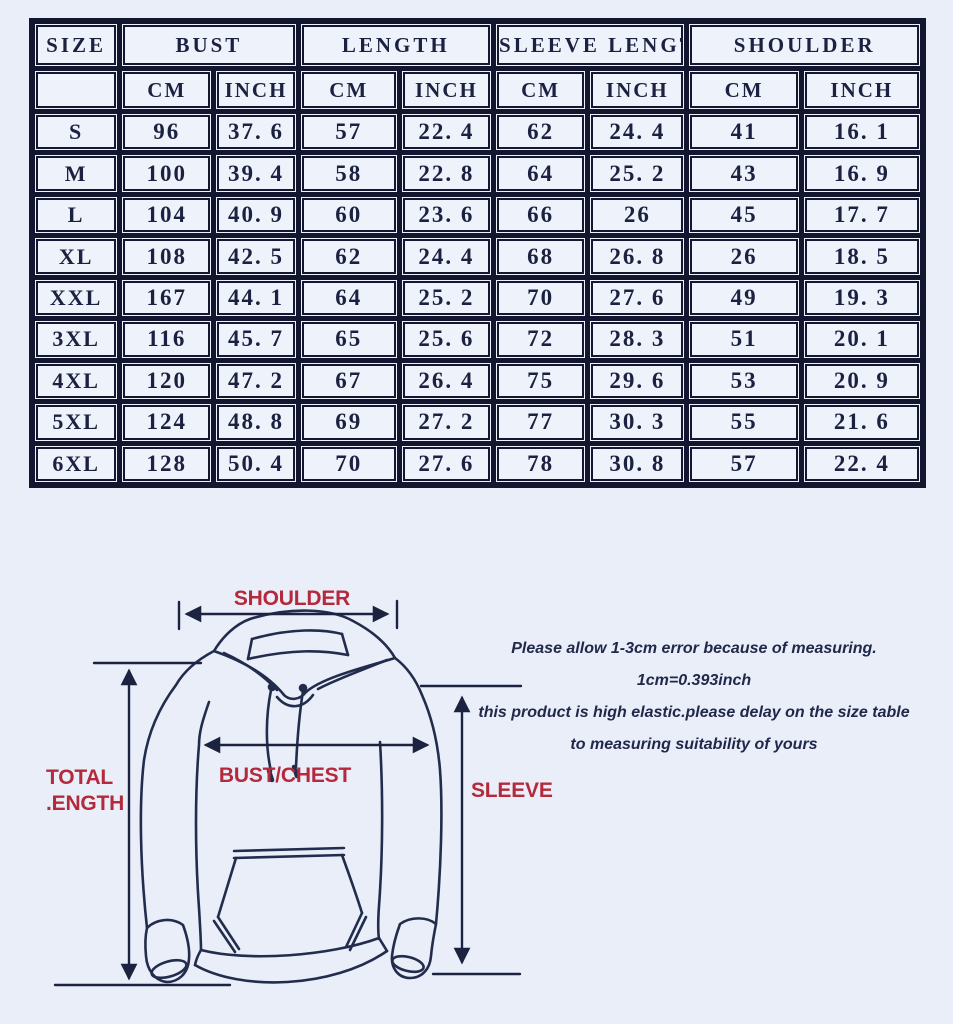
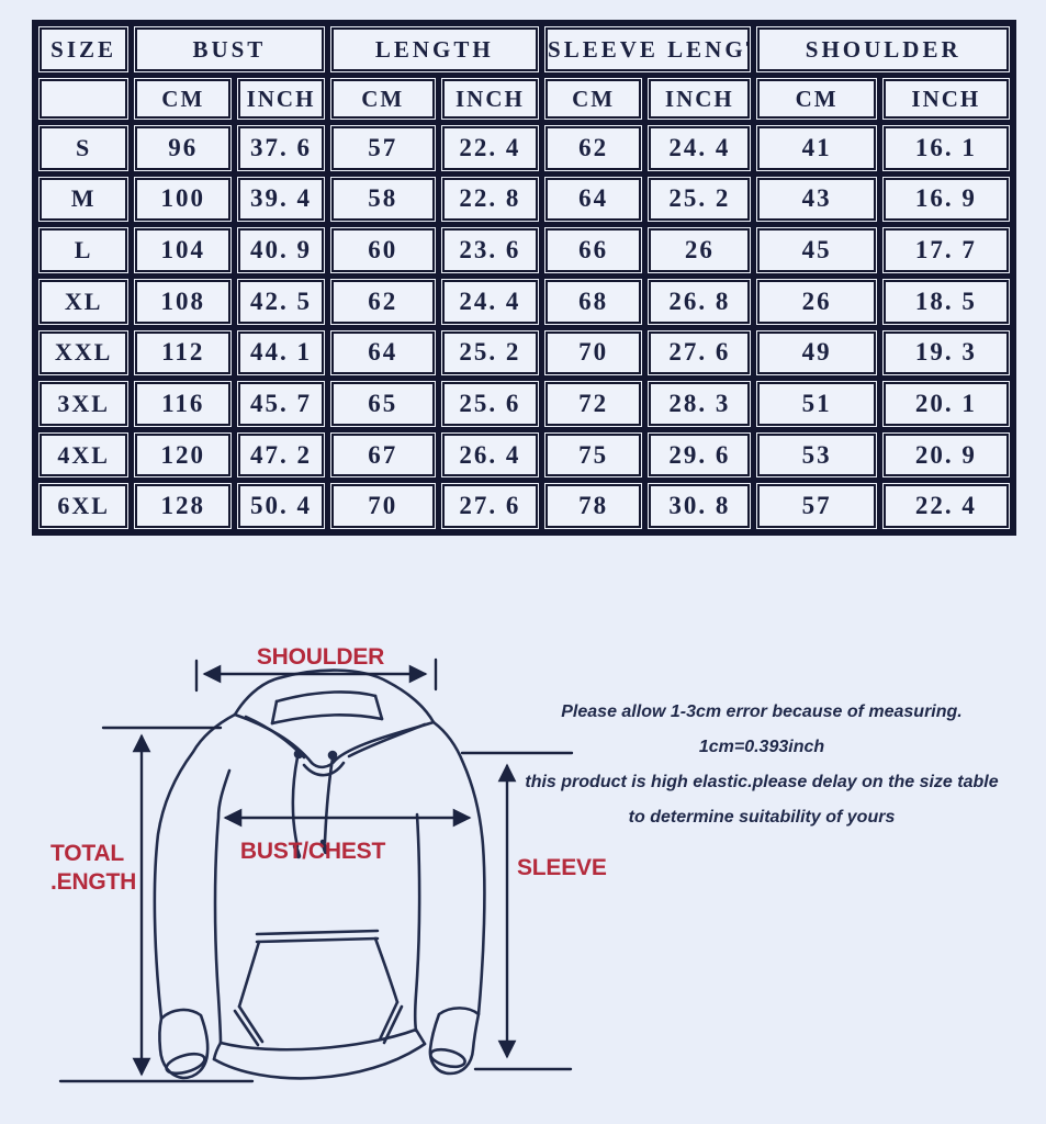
  SIZE	BUST	LENGTH	SLEEVE LENG	SHOULDER
  	CM	INCH	CM	INCH	CM	INCH	CM	INCH
  S	96	37. 6	57	22. 4	62	24. 4	41	16. 1
  M	100	39. 4	58	22. 8	64	25. 2	43	16. 9
  L	104	40. 9	60	23. 6	66	26	45	17. 7
  XL	108	42. 5	62	24. 4	68	26. 8	26	18. 5
- XXL	167	44. 1	64	25. 2	70	27. 6	49	19. 3
+ XXL	112	44. 1	64	25. 2	70	27. 6	49	19. 3
  3XL	116	45. 7	65	25. 6	72	28. 3	51	20. 1
  4XL	120	47. 2	67	26. 4	75	29. 6	53	20. 9
- 5XL	124	48. 8	69	27. 2	77	30. 3	55	21. 6
  6XL	128	50. 4	70	27. 6	78	30. 8	57	22. 4
  SHOULDER
  TOTAL
  .ENGTH
  BUST/CHEST
  SLEEVE
  Please allow 1-3cm error because of measuring.
  1cm=0.393inch
  this product is high elastic.please delay on the size table
- to measuring suitability of yours
+ to determine suitability of yours
